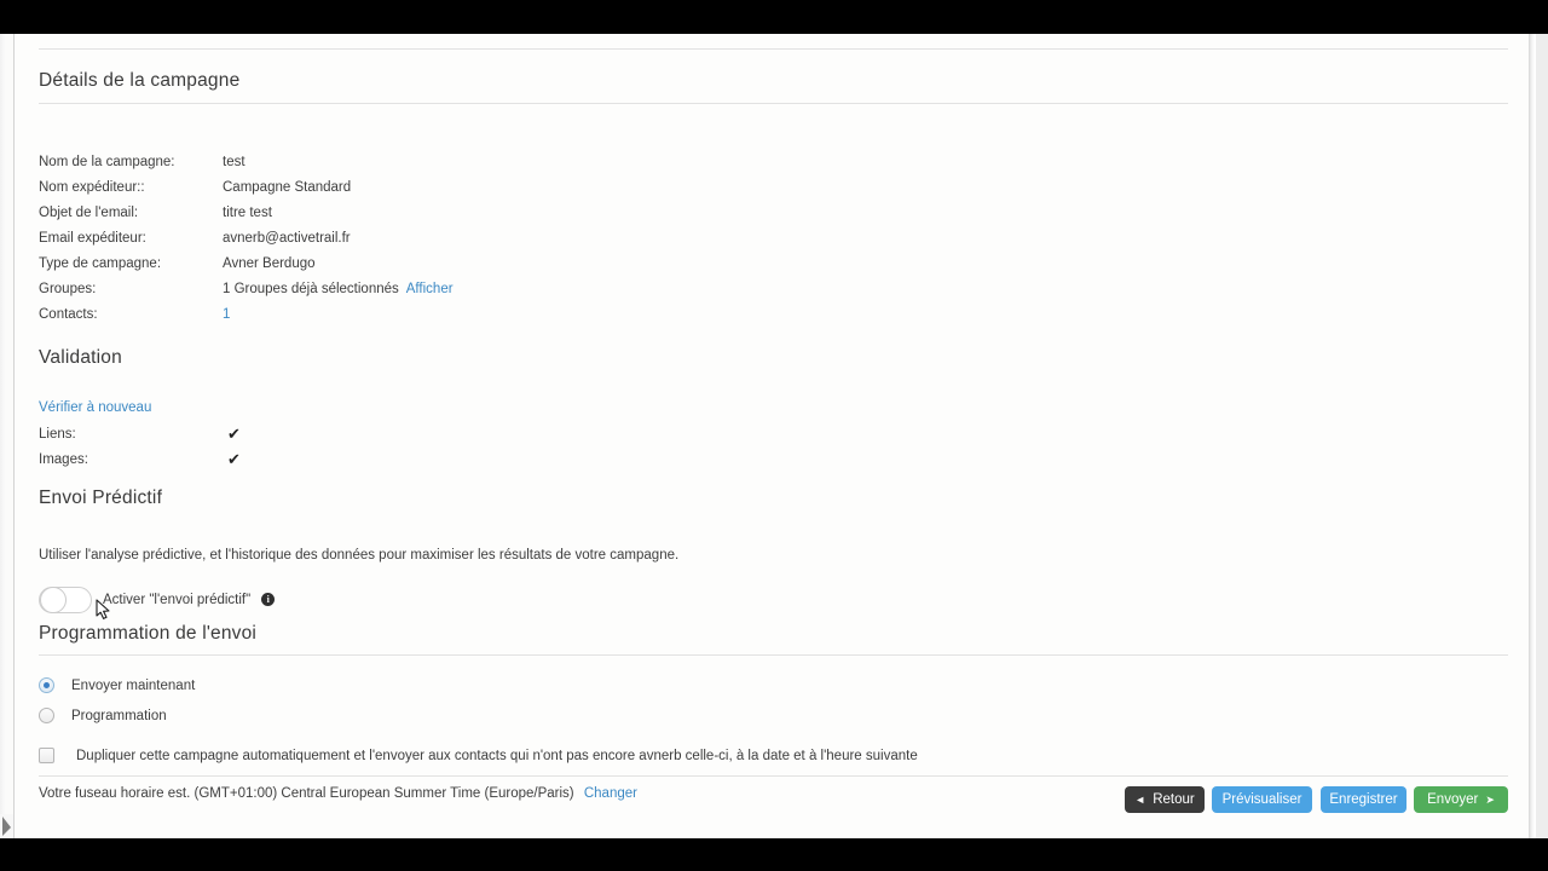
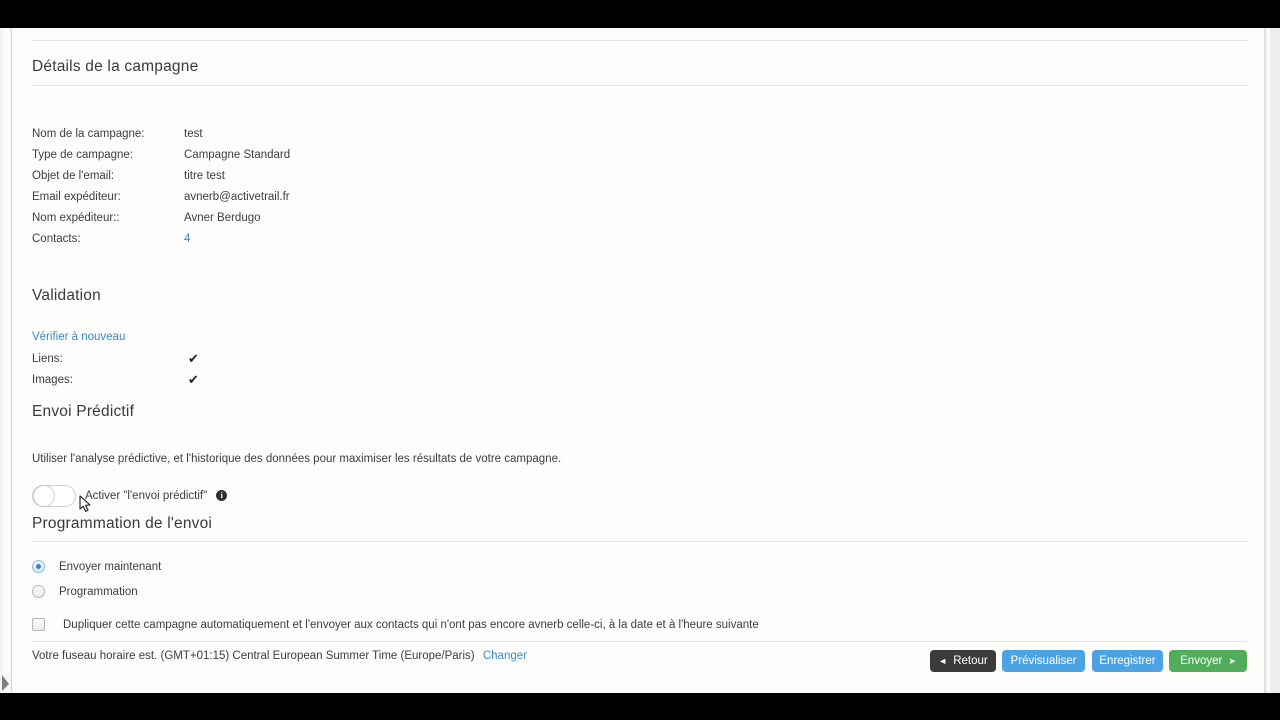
  Détails de la campagne
  Nom de la campagne:
  test
- Nom expéditeur::
+ Type de campagne:
  Campagne Standard
  Objet de l'email:
  titre test
  Email expéditeur:
  avnerb@activetrail.fr
- Type de campagne:
+ Nom expéditeur::
  Avner Berdugo
- Groupes:
- 1 Groupes déjà sélectionnés
- Afficher
  Contacts:
- 1
+ 4
  Validation
  Vérifier à nouveau
  Liens:
  ✔
  Images:
  ✔
  Envoi Prédictif
  Utiliser l'analyse prédictive, et l'historique des données pour maximiser les résultats de votre campagne.
  Activer "l'envoi prédictif"
  i
  Programmation de l'envoi
  Envoyer maintenant
  Programmation
  Dupliquer cette campagne automatiquement et l'envoyer aux contacts qui n'ont pas encore avnerb celle-ci, à la date et à l'heure suivante
- Votre fuseau horaire est. (GMT+01:00) Central European Summer Time (Europe/Paris) Changer
+ Votre fuseau horaire est. (GMT+01:15) Central European Summer Time (Europe/Paris) Changer
  ◄
  Retour
  Prévisualiser
  Enregistrer
  Envoyer
  ➤
